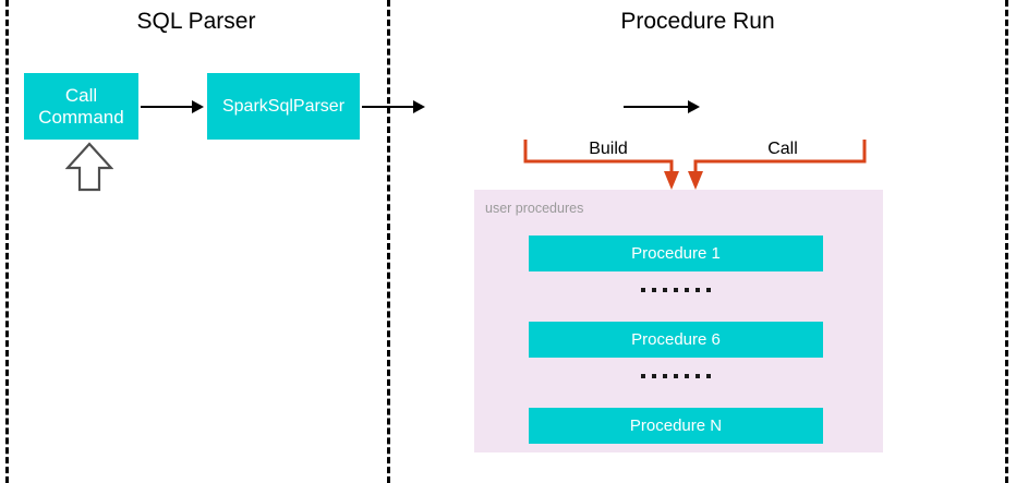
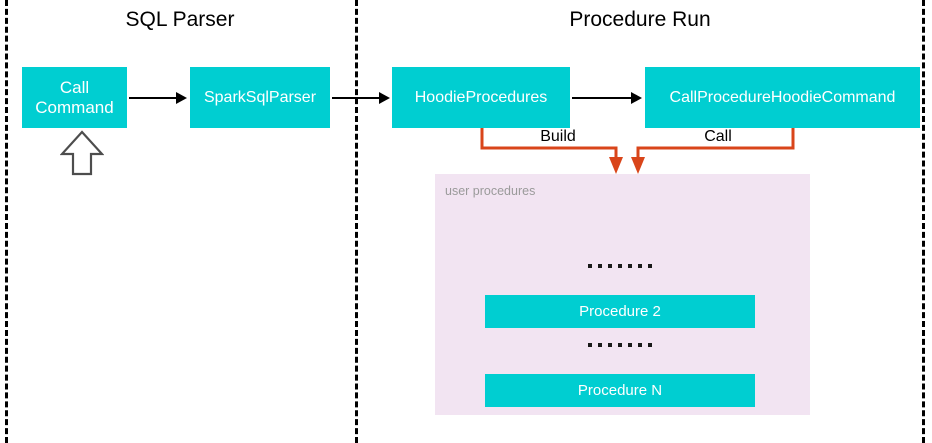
  SQL Parser
  Procedure Run
  Call Command
  SparkSqlParser
+ HoodieProcedures
+ CallProcedureHoodieCommand
  Build
  Call
  user procedures
- Procedure 1
- Procedure 6
+ Procedure 2
  Procedure N
